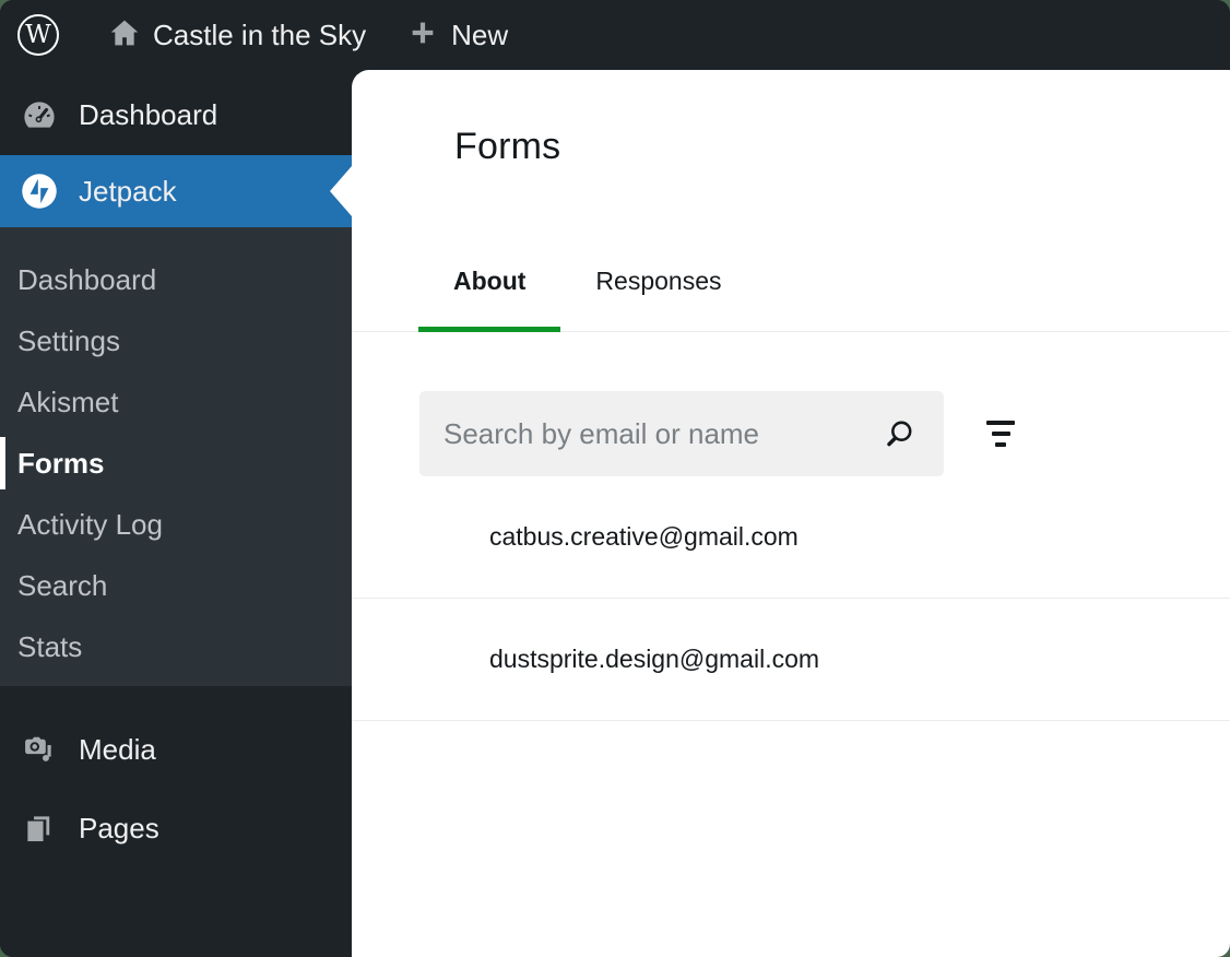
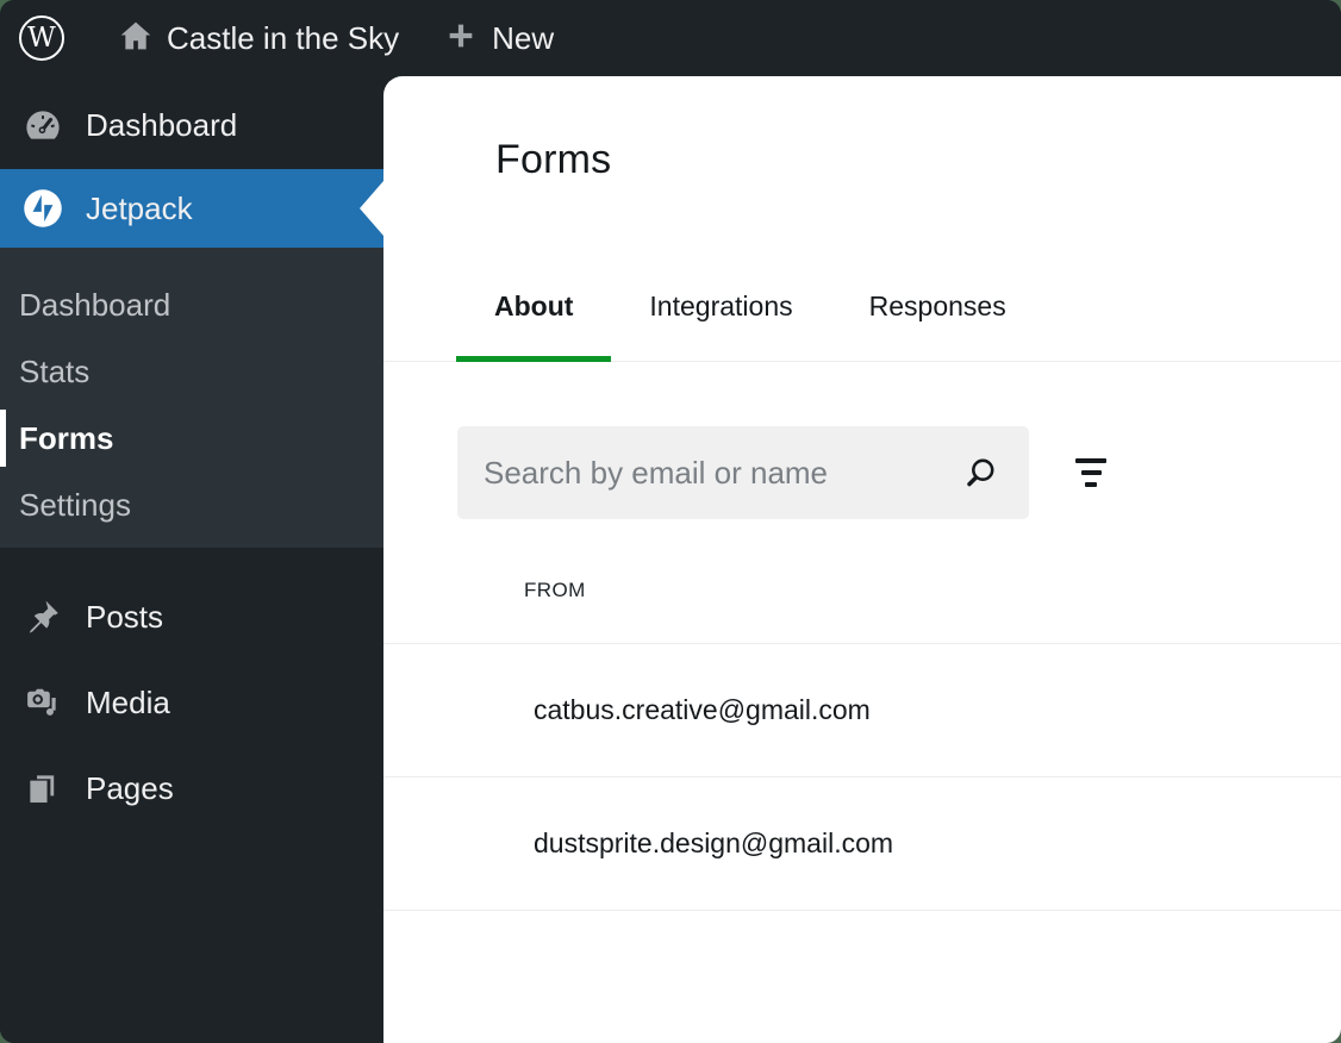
  W
  Castle in the Sky
  New
  Dashboard
  Jetpack
  Dashboard
- Settings
+ Stats
- Akismet
  Forms
- Activity Log
- Search
- Stats
+ Settings
+ Posts
  Media
  Pages
  Forms
  About
+ Integrations
  Responses
  Search by email or name
+ FROM
  catbus.creative@gmail.com
  dustsprite.design@gmail.com
